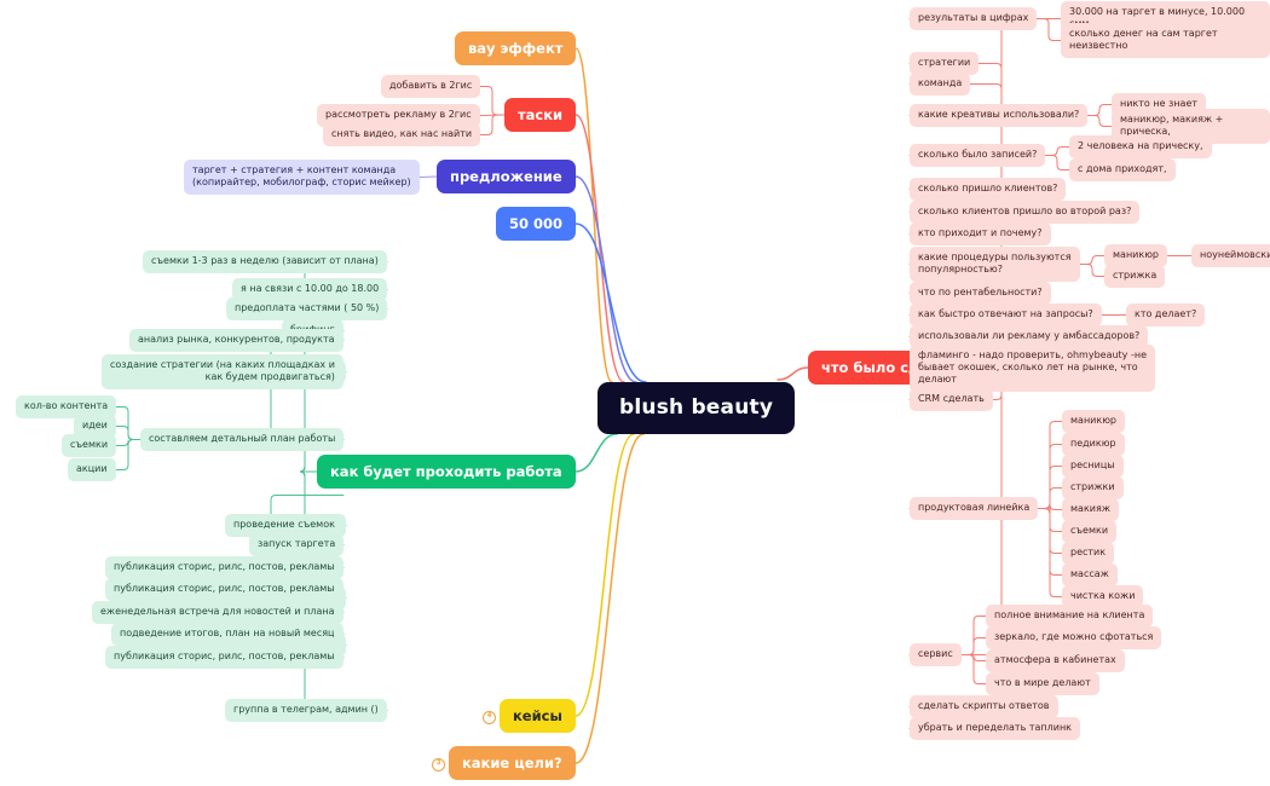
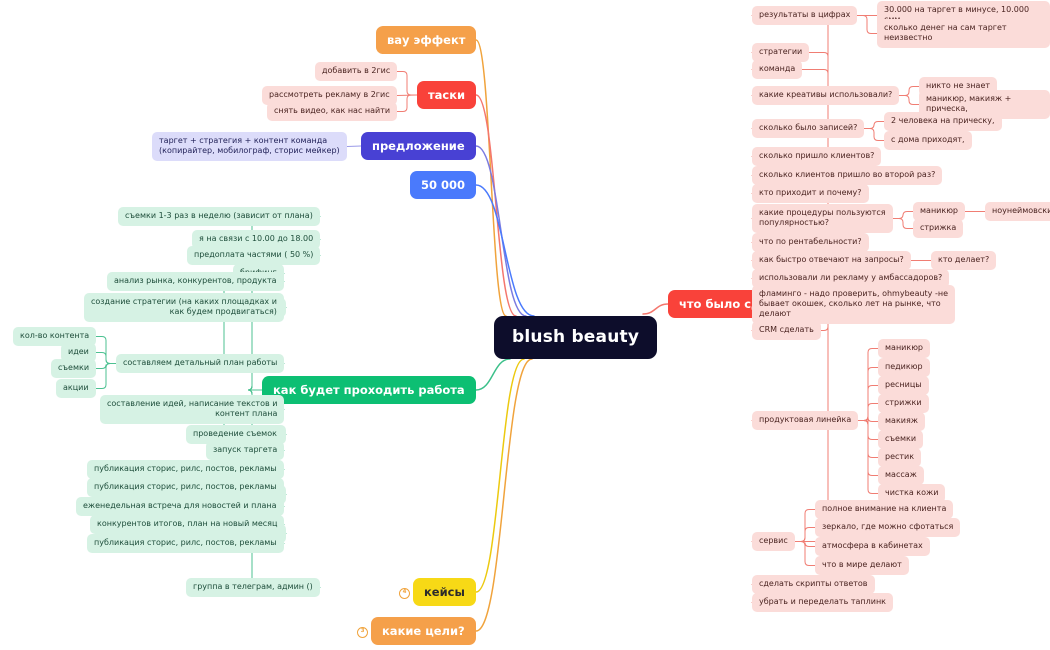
  blush beauty
  вау эффект
  таски
  предложение
  50 000
  как будет проходить работа
  кейсы
  какие цели?
  добавить в 2гис
  рассмотреть рекламу в 2гис
  снять видео, как нас найти
  таргет + стратегия + контент команда
  (копирайтер, мобилограф, сторис мейкер)
  съемки 1-3 раз в неделю (зависит от плана)
  я на связи с 10.00 до 18.00
  предоплата частями ( 50 %)
  анализ рынка, конкурентов, продукта
  создание стратегии (на каких площадках и
  как будем продвигаться)
  составляем детальный план работы
  кол-во контента
  идеи
  съемки
  акции
+ составление идей, написание текстов и
+ контент плана
  проведение съемок
  запуск таргета
  публикация сторис, рилс, постов, рекламы
  публикация сторис, рилс, постов, рекламы
  еженедельная встреча для новостей и плана
- подведение итогов, план на новый месяц
+ конкурентов итогов, план на новый месяц
  публикация сторис, рилс, постов, рекламы
  группа в телеграм, админ ()
  результаты в цифрах
  30.000 на таргет в минусе, 10.000
  сколько денег на сам таргет неизвестно
  стратегии
  команда
  какие креативы использовали?
  никто не знает
  маникюр, макияж + прическа,
  сколько было записей?
  2 человека на прическу,
  с дома приходят,
  сколько пришло клиентов?
  сколько клиентов пришло во второй раз?
  кто приходит и почему?
  какие процедуры пользуются
  популярностью?
  маникюр
  стрижка
  ноунеймовск
  что по рентабельности?
  как быстро отвечают на запросы?
  кто делает?
  использовали ли рекламу у амбассадоров?
  фламинго - надо проверить, ohmybeauty -не
  бывает окошек, сколько лет на рынке, что
  делают
  CRM сделать
  продуктовая линейка
  маникюр
  педикюр
  ресницы
  стрижки
  макияж
  съемки
  рестик
  массаж
  чистка кожи
  сервис
  полное внимание на клиента
  зеркало, где можно сфотаться
  атмосфера в кабинетах
  что в мире делают
  сделать скрипты ответов
  убрать и переделать таплинк
